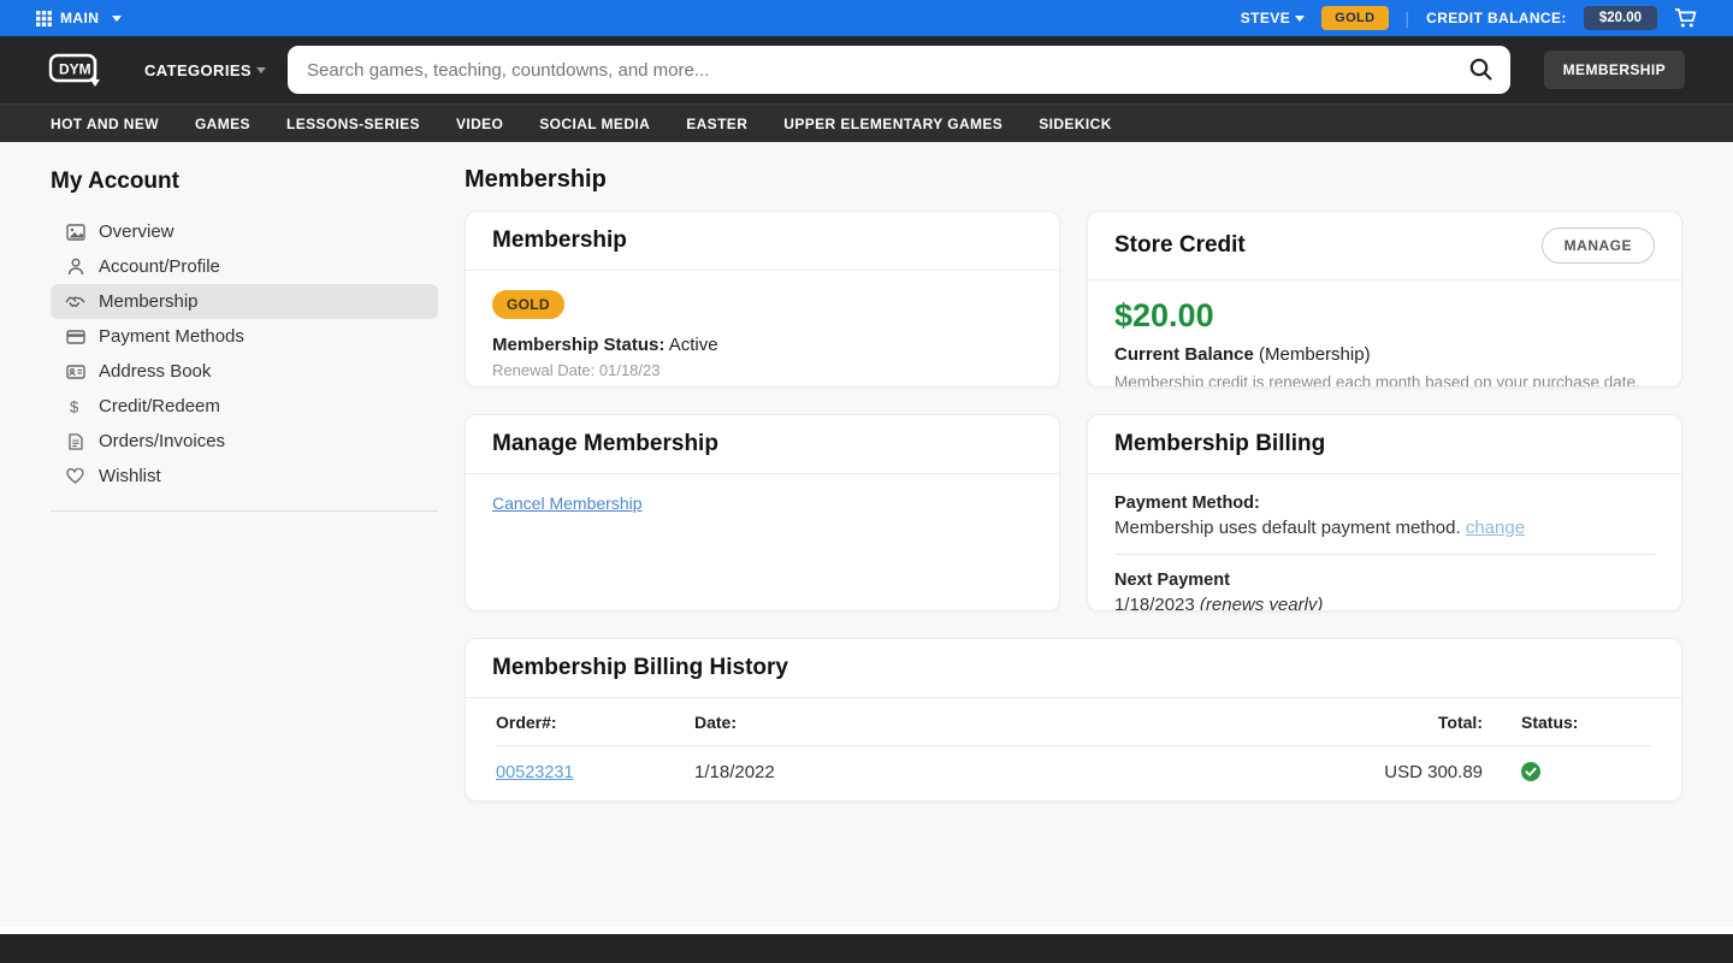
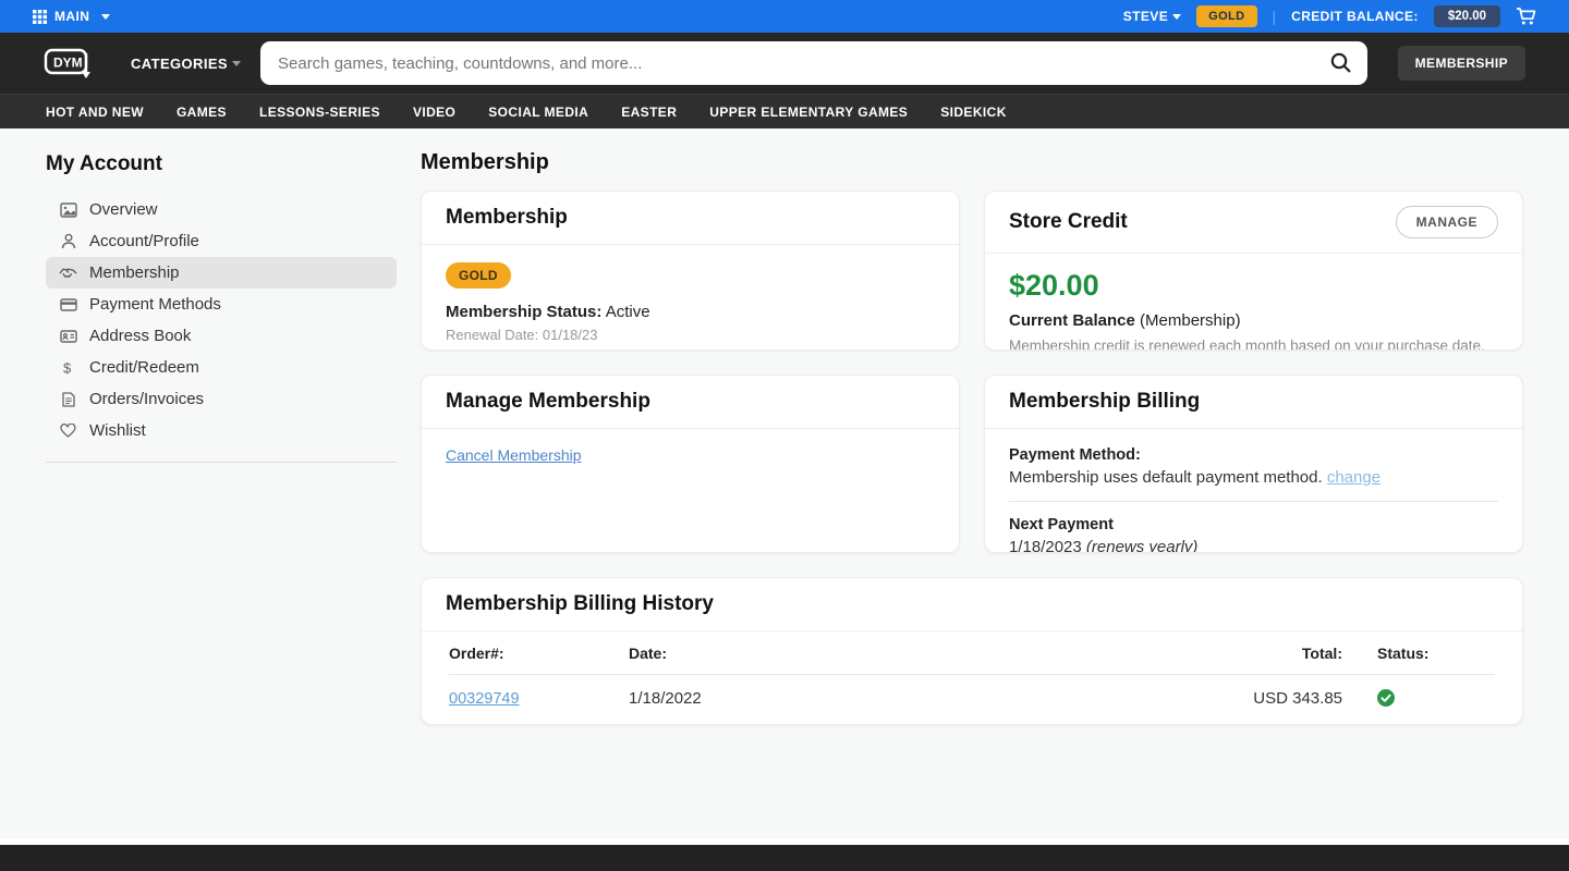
  MAIN
  STEVE
  GOLD
  |
  CREDIT BALANCE:
  $20.00
  DYM
  CATEGORIES
  Search games, teaching, countdowns, and more...
  MEMBERSHIP
  HOT AND NEW
  GAMES
  LESSONS-SERIES
  VIDEO
  SOCIAL MEDIA
  EASTER
  UPPER ELEMENTARY GAMES
  SIDEKICK
  My Account
  Overview
  Account/Profile
  Membership
  Payment Methods
  Address Book
  $
  Credit/Redeem
  Orders/Invoices
  Wishlist
  Membership
  Membership
  GOLD
  Membership Status: Active
  Renewal Date: 01/18/23
  Store Credit
  MANAGE
  $20.00
  Current Balance (Membership)
  Manage Membership
  Cancel Membership
  Membership Billing
  Payment Method:
  Membership uses default payment method. change
  Next Payment
  1/18/2023 (renews yearly)
  Membership Billing History
  Order#:
  Date:
  Total:
  Status:
- 00523231
+ 00329749
  1/18/2022
- USD 300.89
+ USD 343.85
